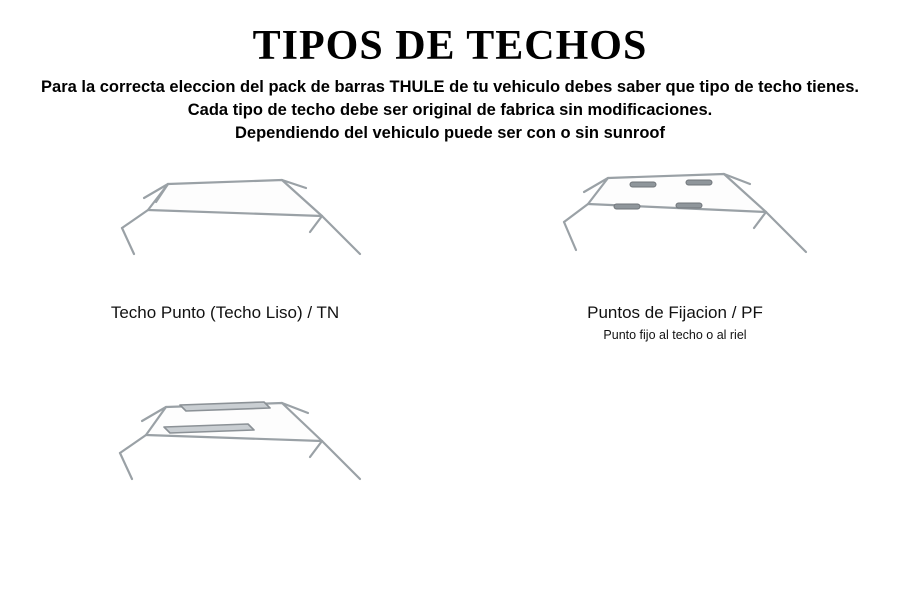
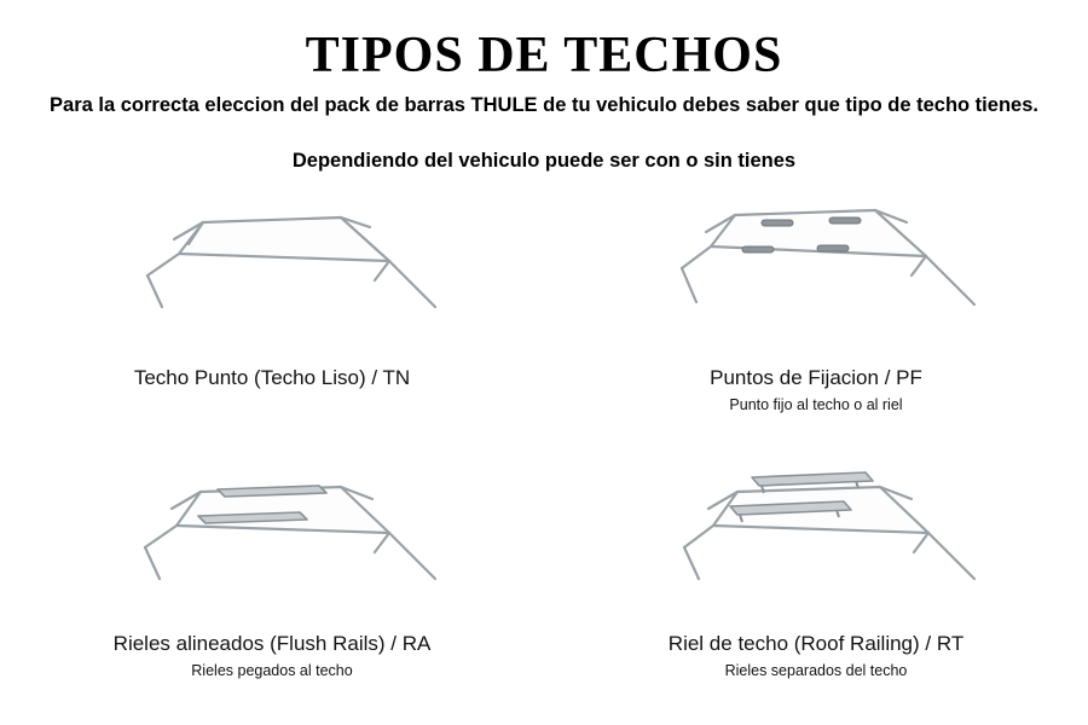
  TIPOS DE TECHOS
  Para la correcta eleccion del pack de barras THULE de tu vehiculo debes saber que tipo de techo tienes.
- Cada tipo de techo debe ser original de fabrica sin modificaciones.
- Dependiendo del vehiculo puede ser con o sin sunroof
+ Dependiendo del vehiculo puede ser con o sin tienes
  Techo Punto (Techo Liso) / TN
  Puntos de Fijacion / PF
  Punto fijo al techo o al riel
+ Rieles alineados (Flush Rails) / RA
+ Rieles pegados al techo
+ Riel de techo (Roof Railing) / RT
+ Rieles separados del techo
